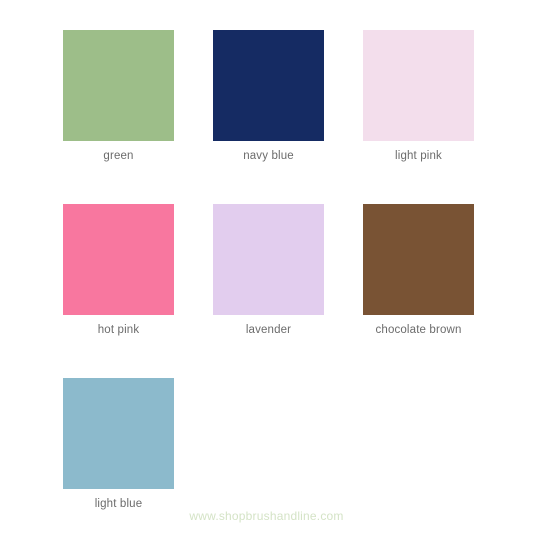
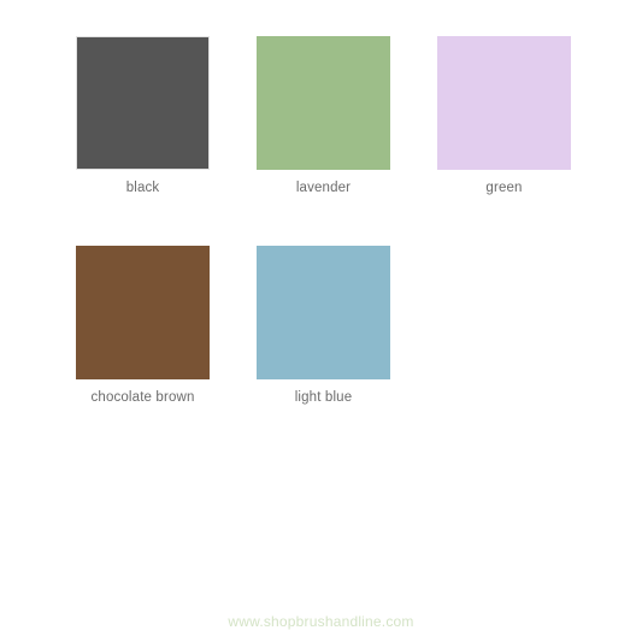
+ black
- green
+ lavender
- navy blue
- light pink
- hot pink
- lavender
+ green
  chocolate brown
  light blue
  www.shopbrushandline.com
